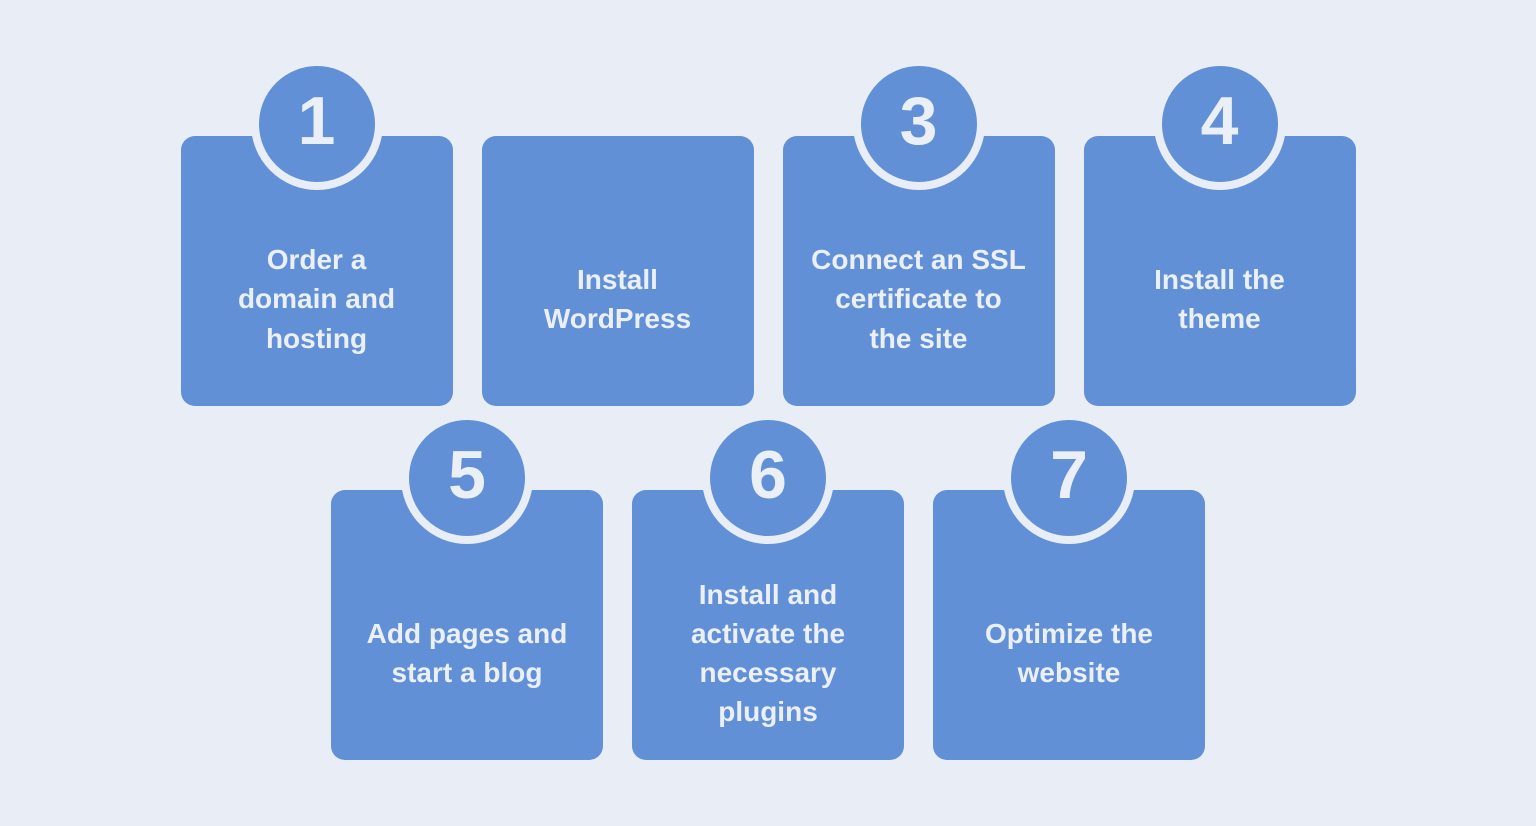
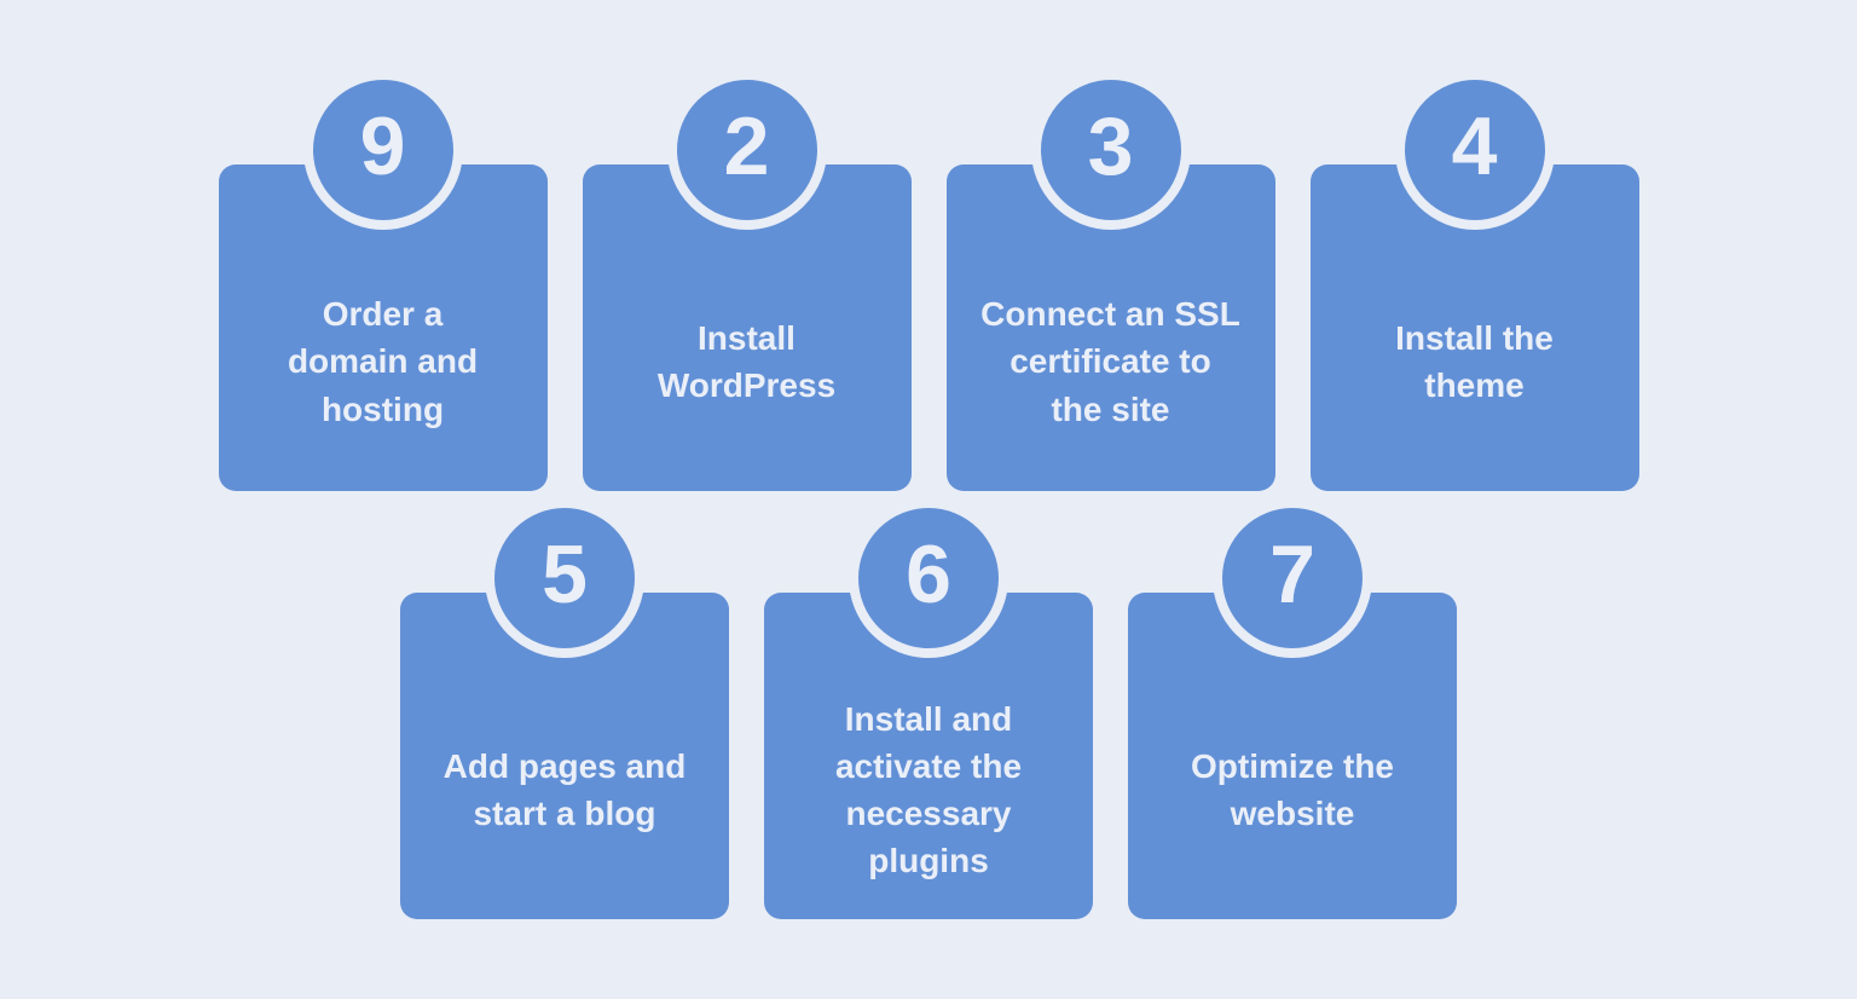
- 1
+ 9
  Order a
  domain and
  hosting
+ 2
  Install
  WordPress
  3
  Connect an SSL
  certificate to
  the site
  4
  Install the
  theme
  5
  Add pages and
  start a blog
  6
  Install and
  activate the
  necessary
  plugins
  7
  Optimize the
  website
